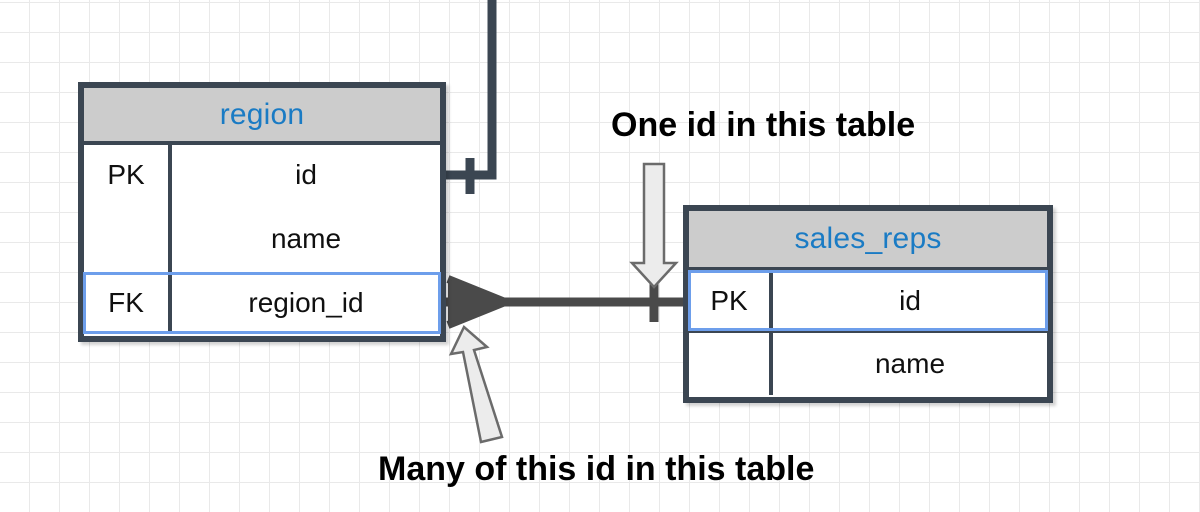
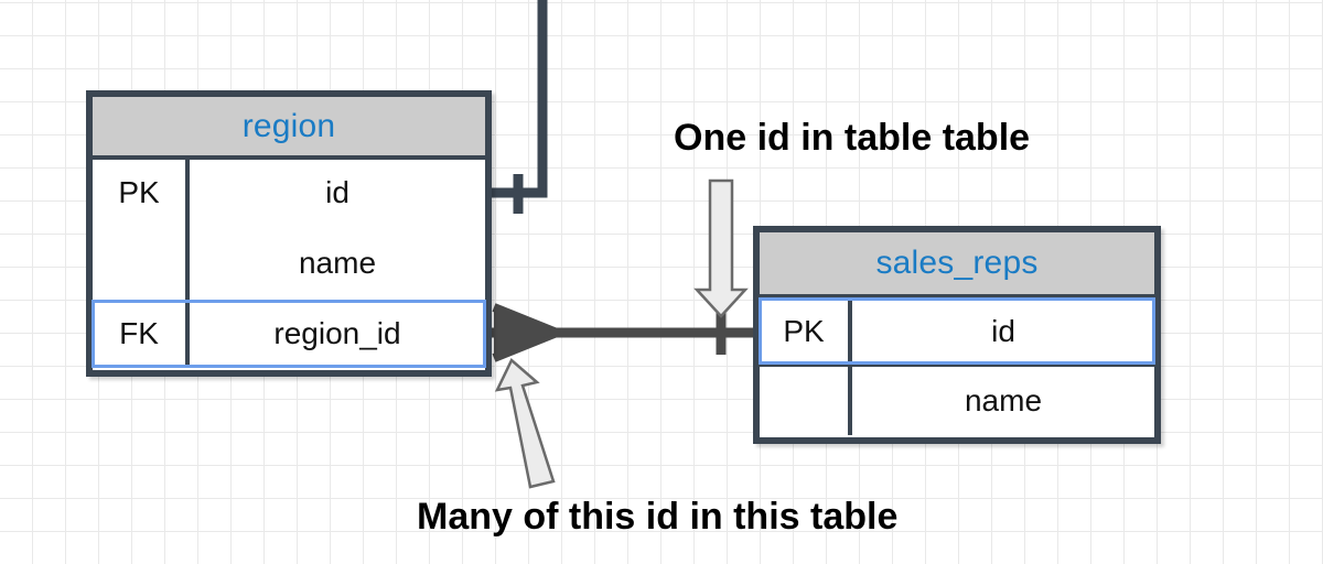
  region
  PK
  id
  name
  FK
  region_id
  sales_reps
  PK
  id
  name
- One id in this table
+ One id in table table
  Many of this id in this table
